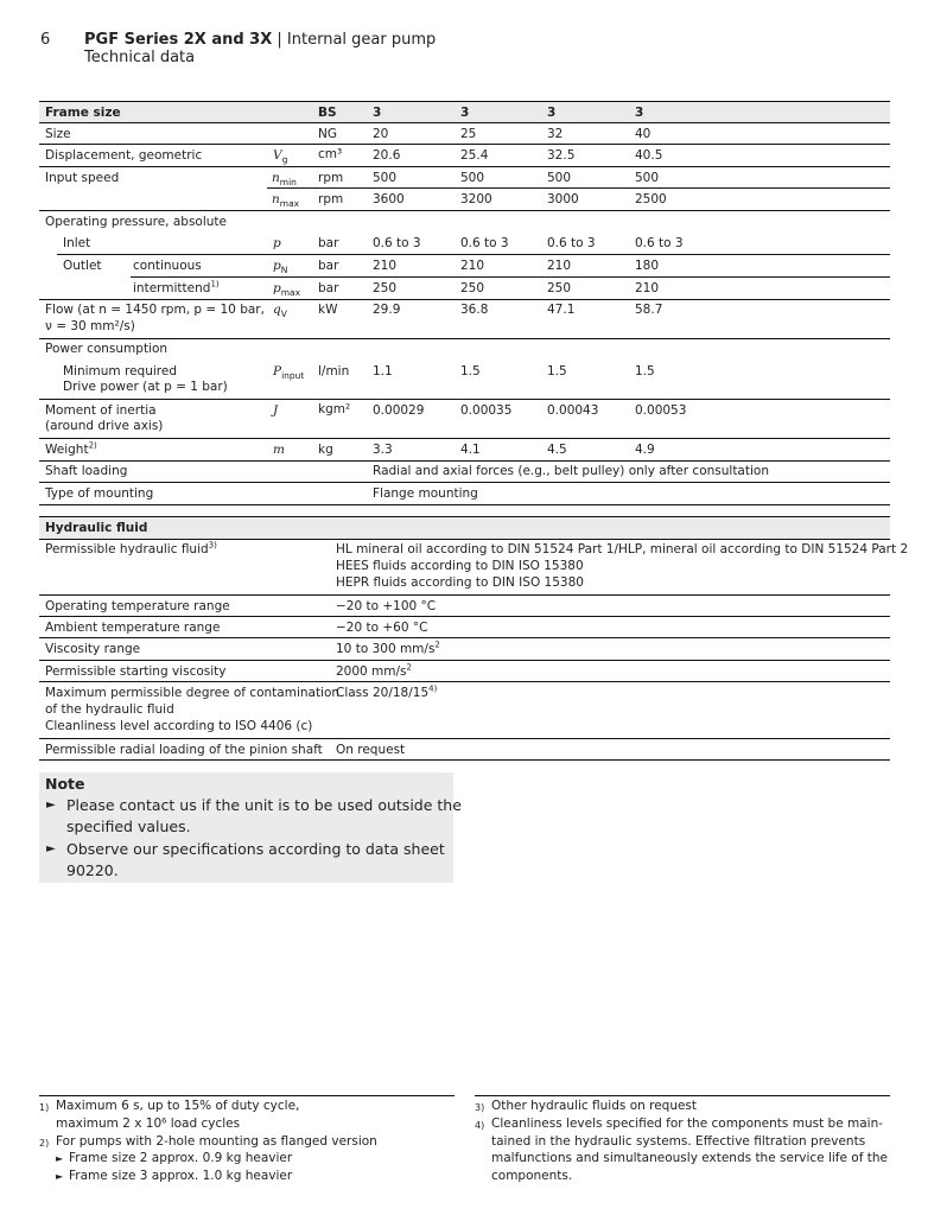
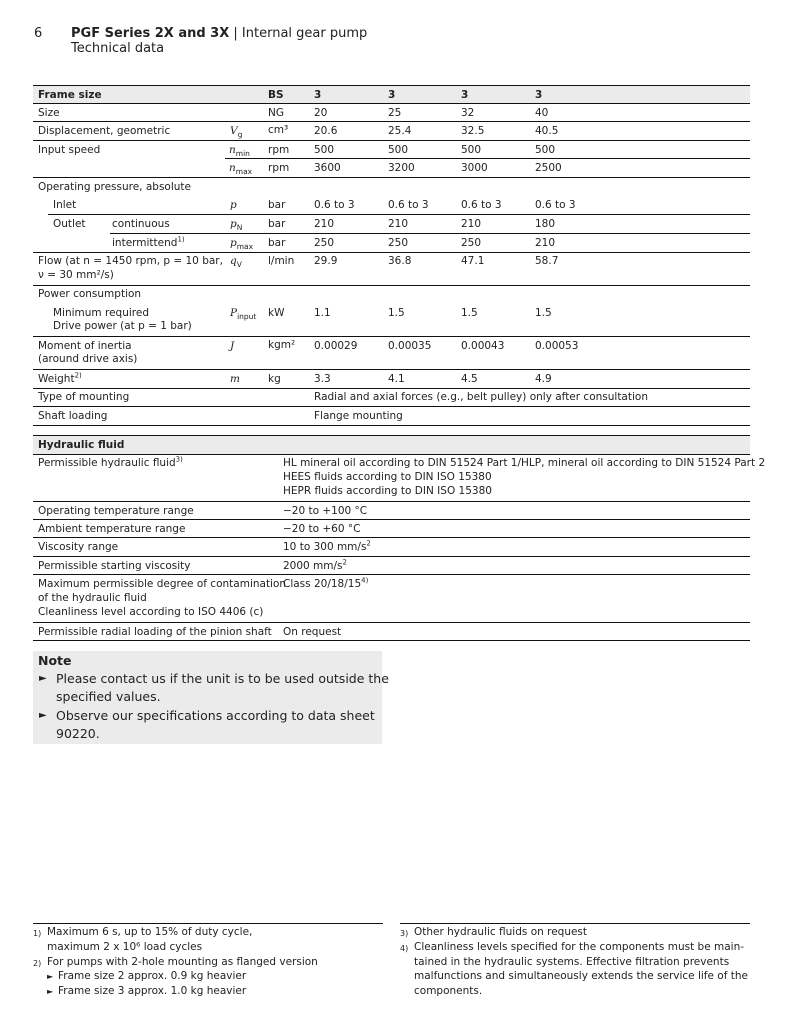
  6
  PGF Series 2X and 3X | Internal gear pump
  Technical data
  Frame size
  BS
  3
  3
  3
  3
  Size
  NG
  20
  25
  32
  40
  Displacement, geometric
  Vg
  cm³
  20.6
  25.4
  32.5
  40.5
  Input speed
  nmin
  rpm
  500
  500
  500
  500
  nmax
  rpm
  3600
  3200
  3000
  2500
  Operating pressure, absolute
  Inlet
  p
  bar
  0.6 to 3
  0.6 to 3
  0.6 to 3
  0.6 to 3
  Outlet
  continuous
  pN
  bar
  210
  210
  210
  180
  intermittend1)
  pmax
  bar
  250
  250
  250
  210
  Flow (at n = 1450 rpm, p = 10 bar,
  ν = 30 mm²/s)
  qV
- kW
+ l/min
  29.9
  36.8
  47.1
  58.7
  Power consumption
  Minimum required
  Drive power (at p = 1 bar)
  Pinput
- l/min
+ kW
  1.1
  1.5
  1.5
  1.5
  Moment of inertia
  (around drive axis)
  J
  kgm²
  0.00029
  0.00035
  0.00043
  0.00053
  Weight2)
  m
  kg
  3.3
  4.1
  4.5
  4.9
- Shaft loading
+ Type of mounting
  Radial and axial forces (e.g., belt pulley) only after consultation
- Type of mounting
+ Shaft loading
  Flange mounting
  Hydraulic fluid
  Permissible hydraulic fluid3)
  HL mineral oil according to DIN 51524 Part 1/HLP, mineral oil according to DIN 51524 Part 2
  HEES fluids according to DIN ISO 15380
  HEPR fluids according to DIN ISO 15380
  Operating temperature range
  −20 to +100 °C
  Ambient temperature range
  −20 to +60 °C
  Viscosity range
  10 to 300 mm/s2
  Permissible starting viscosity
  2000 mm/s2
  Maximum permissible degree of contamination
  of the hydraulic fluid
  Cleanliness level according to ISO 4406 (c)
  Class 20/18/154)
  Permissible radial loading of the pinion shaft
  On request
  Note
  ►
  Please contact us if the unit is to be used outside the
  specified values.
  ►
  Observe our specifications according to data sheet
  90220.
  1)
  Maximum 6 s, up to 15% of duty cycle,
  maximum 2 x 10⁶ load cycles
  2)
  For pumps with 2-hole mounting as flanged version
  ►
  Frame size 2 approx. 0.9 kg heavier
  ►
  Frame size 3 approx. 1.0 kg heavier
  3)
  Other hydraulic fluids on request
  4)
  Cleanliness levels specified for the components must be main-
  tained in the hydraulic systems. Effective filtration prevents
  malfunctions and simultaneously extends the service life of the
  components.
